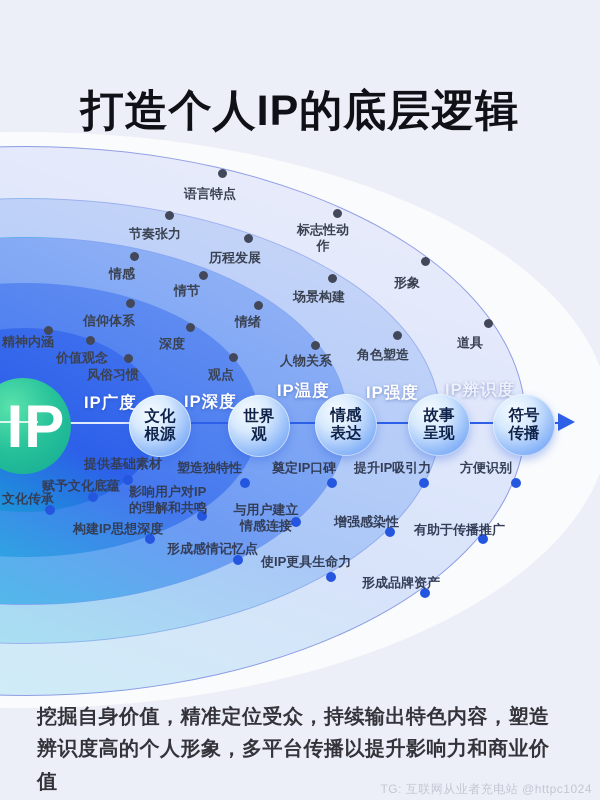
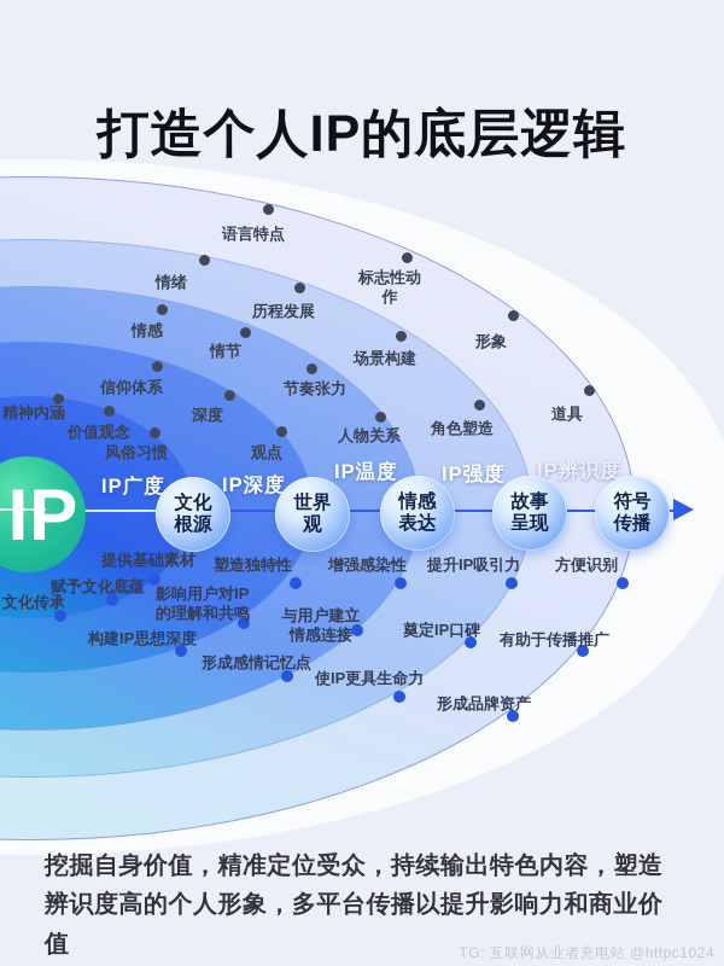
  打造个人IP的底层逻辑
  IP
  IP广度
  IP深度
  IP温度
  IP强度
  IP辨识度
  文化
  根源
  世界
  观
  情感
  表达
  故事
  呈现
  符号
  传播
  精神内涵
  价值观念
  风俗习惯
  信仰体系
  深度
  观点
  情感
  情节
- 情绪
+ 节奏张力
  人物关系
- 节奏张力
+ 情绪
  历程发展
  场景构建
  角色塑造
  语言特点
  标志性动
  作
  形象
  道具
  提供基础素材
  赋予文化底蕴
  文化传承
  塑造独特性
  影响用户对IP
  的理解和共鸣
  构建IP思想深度
- 奠定IP口碑
+ 增强感染性
  与用户建立
  情感连接
  形成感情记忆点
  提升IP吸引力
- 增强感染性
+ 奠定IP口碑
  使IP更具生命力
  方便识别
  有助于传播推广
  形成品牌资产
  挖掘自身价值，精准定位受众，持续输出特色内容，塑造辨识度高的个人形象，多平台传播以提升影响力和商业价值
  TG: 互联网从业者充电站 @httpc1024
